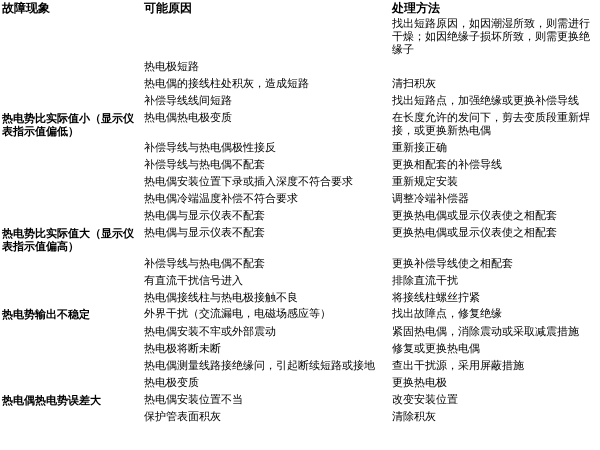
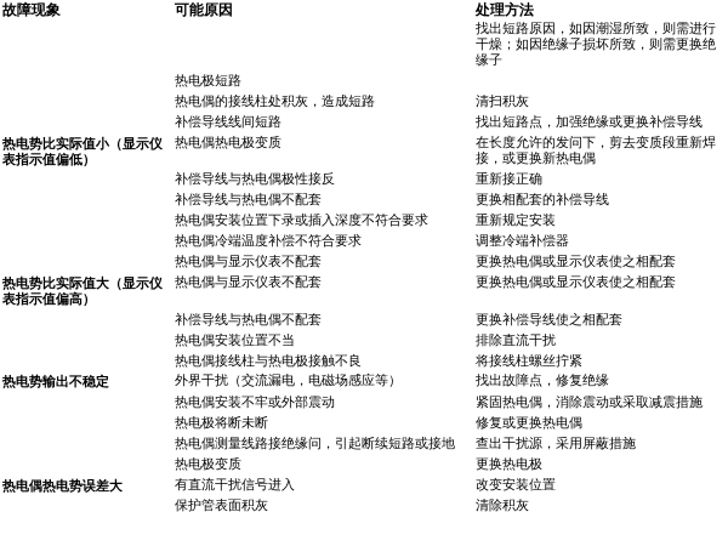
  故障现象	可能原因	处理方法
  		找出短路原因，如因潮湿所致，则需进行干燥；如因绝缘子损坏所致，则需更换绝缘子
  	热电极短路
  	热电偶的接线柱处积灰，造成短路	清扫积灰
  	补偿导线线间短路	找出短路点，加强绝缘或更换补偿导线
  热电势比实际值小（显示仪表指示值偏低）	热电偶热电极变质	在长度允许的发问下，剪去变质段重新焊接，或更换新热电偶
  	补偿导线与热电偶极性接反	重新接正确
  	补偿导线与热电偶不配套	更换相配套的补偿导线
  	热电偶安装位置下录或插入深度不符合要求	重新规定安装
  	热电偶冷端温度补偿不符合要求	调整冷端补偿器
  	热电偶与显示仪表不配套	更换热电偶或显示仪表使之相配套
  热电势比实际值大（显示仪表指示值偏高）	热电偶与显示仪表不配套	更换热电偶或显示仪表使之相配套
  	补偿导线与热电偶不配套	更换补偿导线使之相配套
- 	有直流干扰信号进入	排除直流干扰
+ 	热电偶安装位置不当	排除直流干扰
  	热电偶接线柱与热电极接触不良	将接线柱螺丝拧紧
  热电势输出不稳定	外界干扰（交流漏电，电磁场感应等）	找出故障点，修复绝缘
  	热电偶安装不牢或外部震动	紧固热电偶，消除震动或采取减震措施
  	热电极将断未断	修复或更换热电偶
  	热电偶测量线路接绝缘问，引起断续短路或接地	查出干扰源，采用屏蔽措施
  	热电极变质	更换热电极
- 热电偶热电势误差大	热电偶安装位置不当	改变安装位置
+ 热电偶热电势误差大	有直流干扰信号进入	改变安装位置
  	保护管表面积灰	清除积灰
